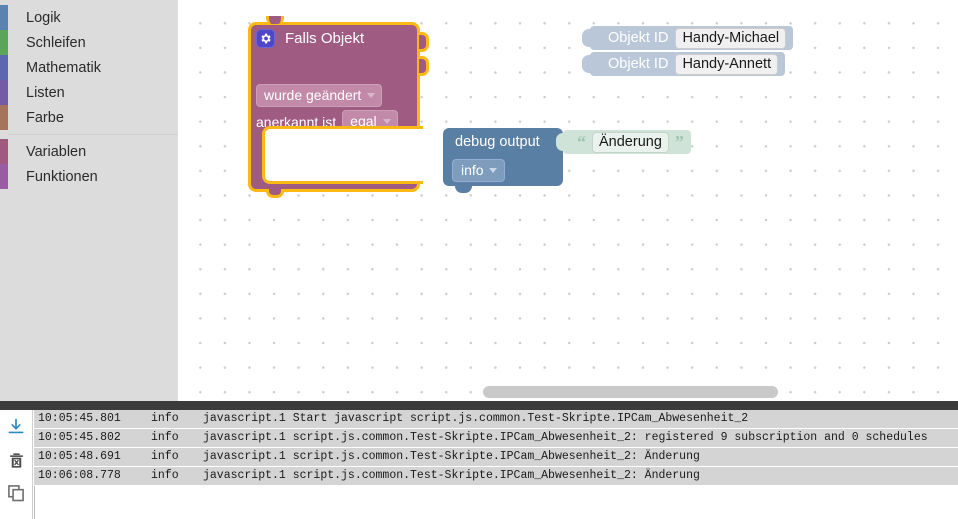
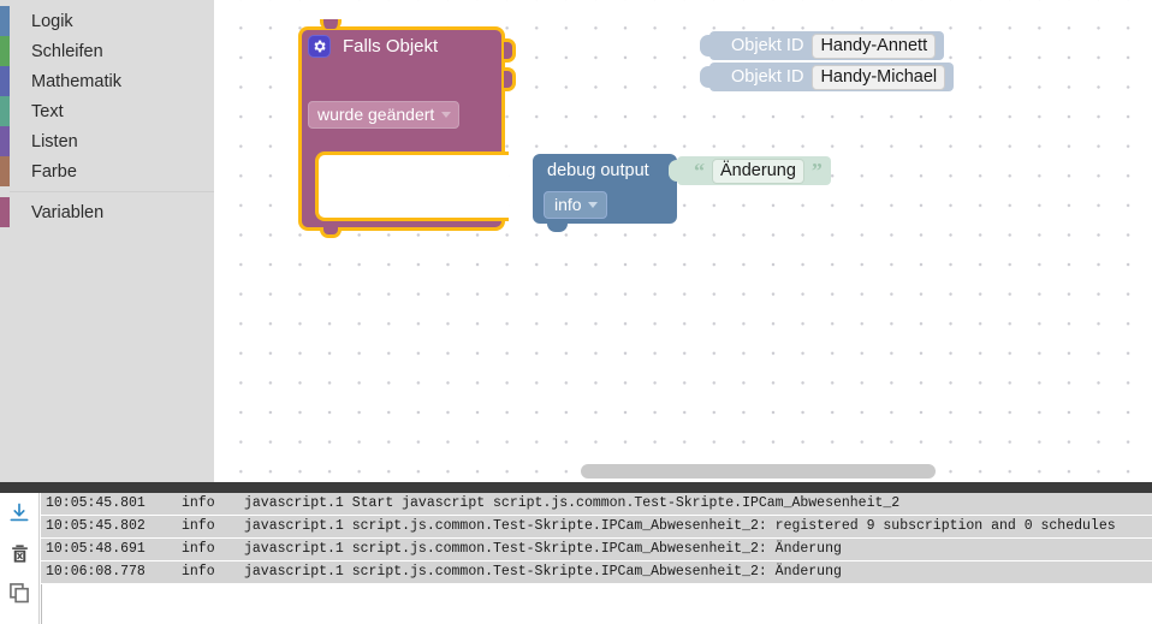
  Logik
  Schleifen
  Mathematik
+ Text
  Listen
  Farbe
  Variablen
- Funktionen
  Falls Objekt
  wurde geändert
- anerkannt ist
- egal
  Objekt ID
- Handy-Michael
+ Handy-Annett
  Objekt ID
- Handy-Annett
+ Handy-Michael
  debug output
  info
  “
  Änderung
  ”
  10:05:45.801
  info
  javascript.1 Start javascript script.js.common.Test-Skripte.IPCam_Abwesenheit_2
  10:05:45.802
  info
  javascript.1 script.js.common.Test-Skripte.IPCam_Abwesenheit_2: registered 9 subscription and 0 schedules
  10:05:48.691
  info
  javascript.1 script.js.common.Test-Skripte.IPCam_Abwesenheit_2: Änderung
  10:06:08.778
  info
  javascript.1 script.js.common.Test-Skripte.IPCam_Abwesenheit_2: Änderung
